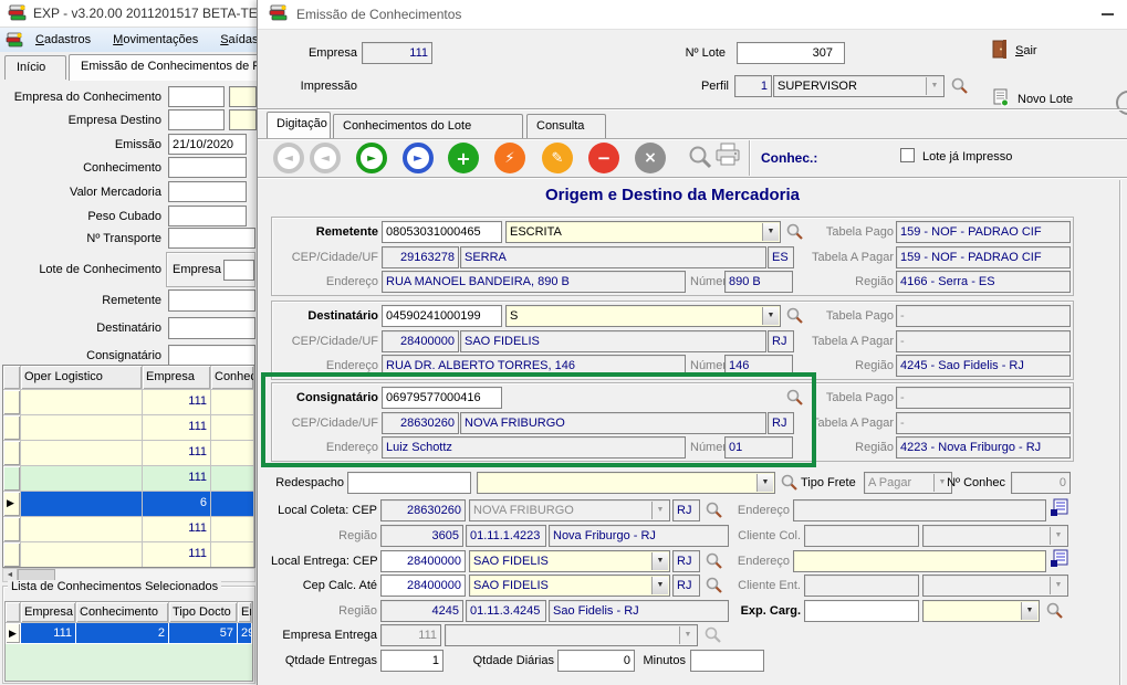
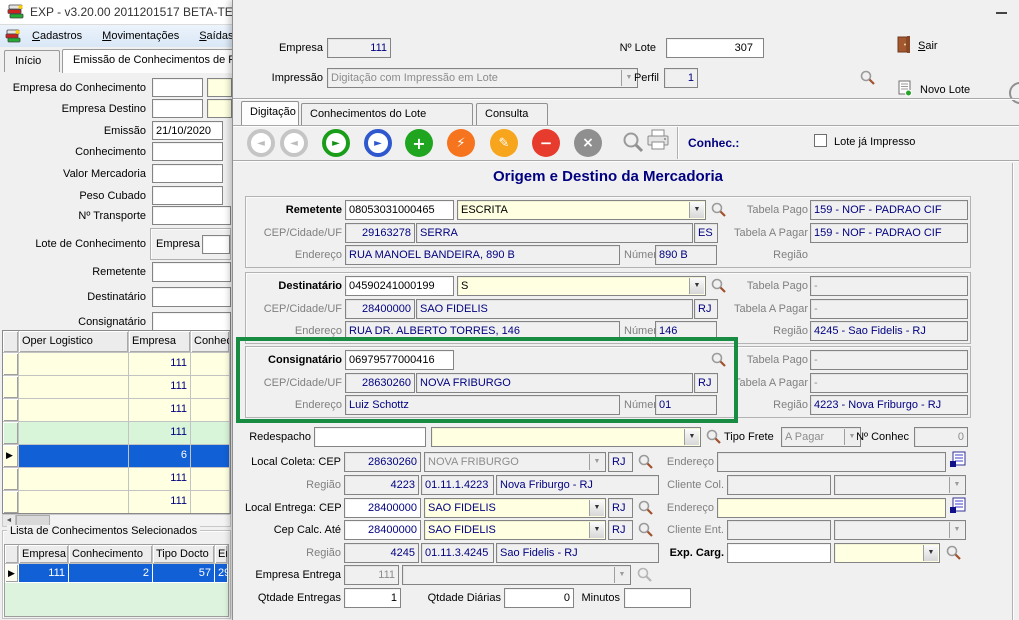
  EXP - v3.20.00 2011201517 BETA-TE
  Cadastros
  Movimentações
  Saídas
  Início
  Emissão de Conhecimentos de
  Empresa do Conhecimento
  Empresa Destino
  Emissão
  Conhecimento
  Valor Mercadoria
  Peso Cubado
  Nº Transporte
  Lote de Conhecimento
  Remetente
  Destinatário
  Consignatário
  21/10/2020
  Empresa
  Oper Logistico
  Empresa
  Conhec
  111
  111
  111
  111
  ▶
  6
  111
  111
  Lista de Conhecimentos Selecionados
  Empresa
  Conhecimento
  Tipo Docto
  ▶
  111
  2
  57
- Emissão de Conhecimentos
  Empresa
  111
  Nº Lote
  307
  Impressão
+ Digitação com Impressão em Lote
  Perfil
  1
- SUPERVISOR
  Sair
  Novo Lote
  Digitação
  Conhecimentos do Lote
  Consulta
  ◄
  ◄
  ►
  ►
  +
  ⚡
  ✎
  −
  ×
  Conhec.:
  Lote já Impresso
  Origem e Destino da Mercadoria
  Remetente
  08053031000465
  ESCRITA
  CEP/Cidade/UF
  29163278
  SERRA
  ES
  Endereço
  RUA MANOEL BANDEIRA, 890 B
  890 B
  Tabela Pago
  159 - NOF - PADRAO CIF
  Tabela A Pagar
  159 - NOF - PADRAO CIF
  Região
- 4166 - Serra - ES
  Destinatário
  04590241000199
  S
  CEP/Cidade/UF
  28400000
  SAO FIDELIS
  RJ
  Endereço
  RUA DR. ALBERTO TORRES, 146
  146
  Tabela Pago
  -
  Tabela A Pagar
  -
  Região
  4245 - Sao Fidelis - RJ
  Consignatário
  06979577000416
  CEP/Cidade/UF
  28630260
  NOVA FRIBURGO
  RJ
  Endereço
  Luiz Schottz
  01
  Tabela Pago
  -
  Tabela A Pagar
  -
  Região
  4223 - Nova Friburgo - RJ
  Redespacho
  Tipo Frete
  A Pagar
  Nº Conhec
  0
  Local Coleta: CEP
  28630260
  NOVA FRIBURGO
  RJ
  Endereço
  Região
- 3605
+ 4223
  01.11.1.4223
  Nova Friburgo - RJ
  Cliente Col.
  Local Entrega: CEP
  28400000
  SAO FIDELIS
  RJ
  Endereço
  Cep Calc. Até
  28400000
  SAO FIDELIS
  RJ
  Cliente Ent.
  Região
  4245
  01.11.3.4245
  Sao Fidelis - RJ
  Exp. Carg.
  Empresa Entrega
  111
  Qtdade Entregas
  1
  Qtdade Diárias
  0
  Minutos
